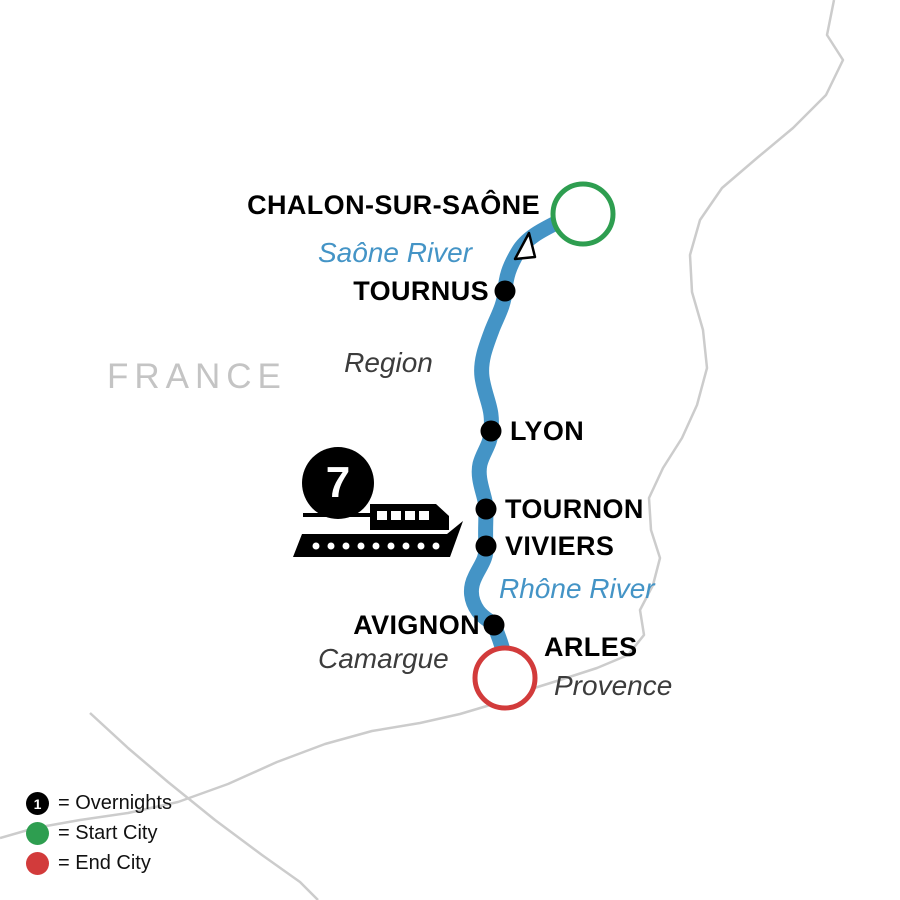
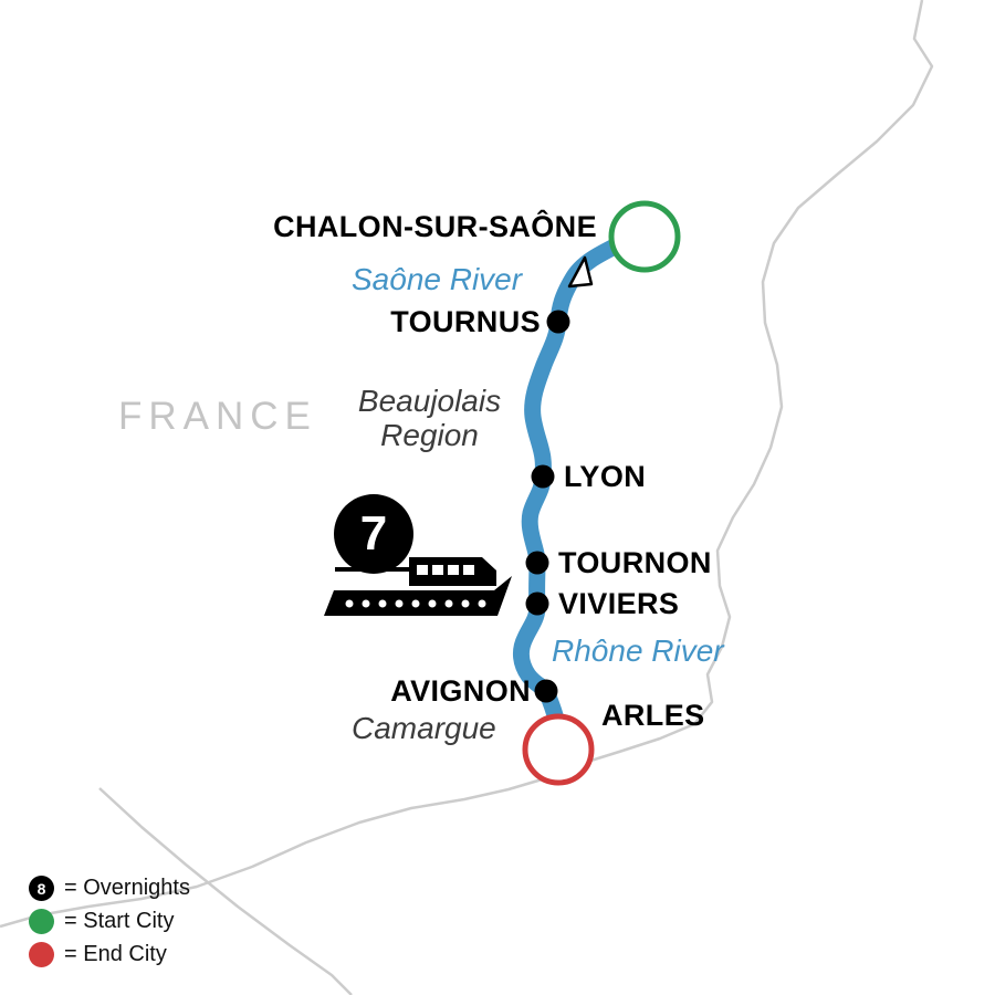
  FRANCE
+ Beaujolais
  Region
  Camargue
- Provence
  Saône River
  Rhône River
  CHALON-SUR-SAÔNE
  TOURNUS
  LYON
  TOURNON
  VIVIERS
  AVIGNON
  ARLES
  7
- 1
+ 8
  = Overnights
  = Start City
  = End City
